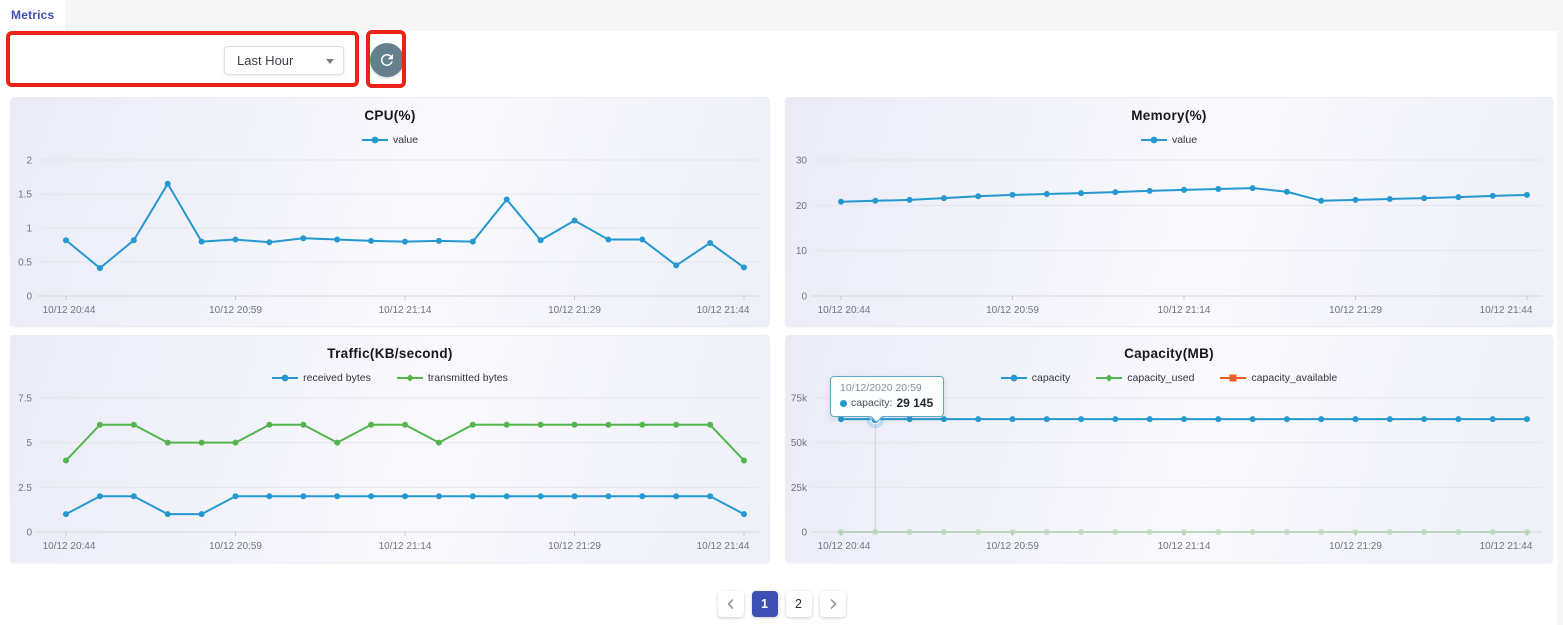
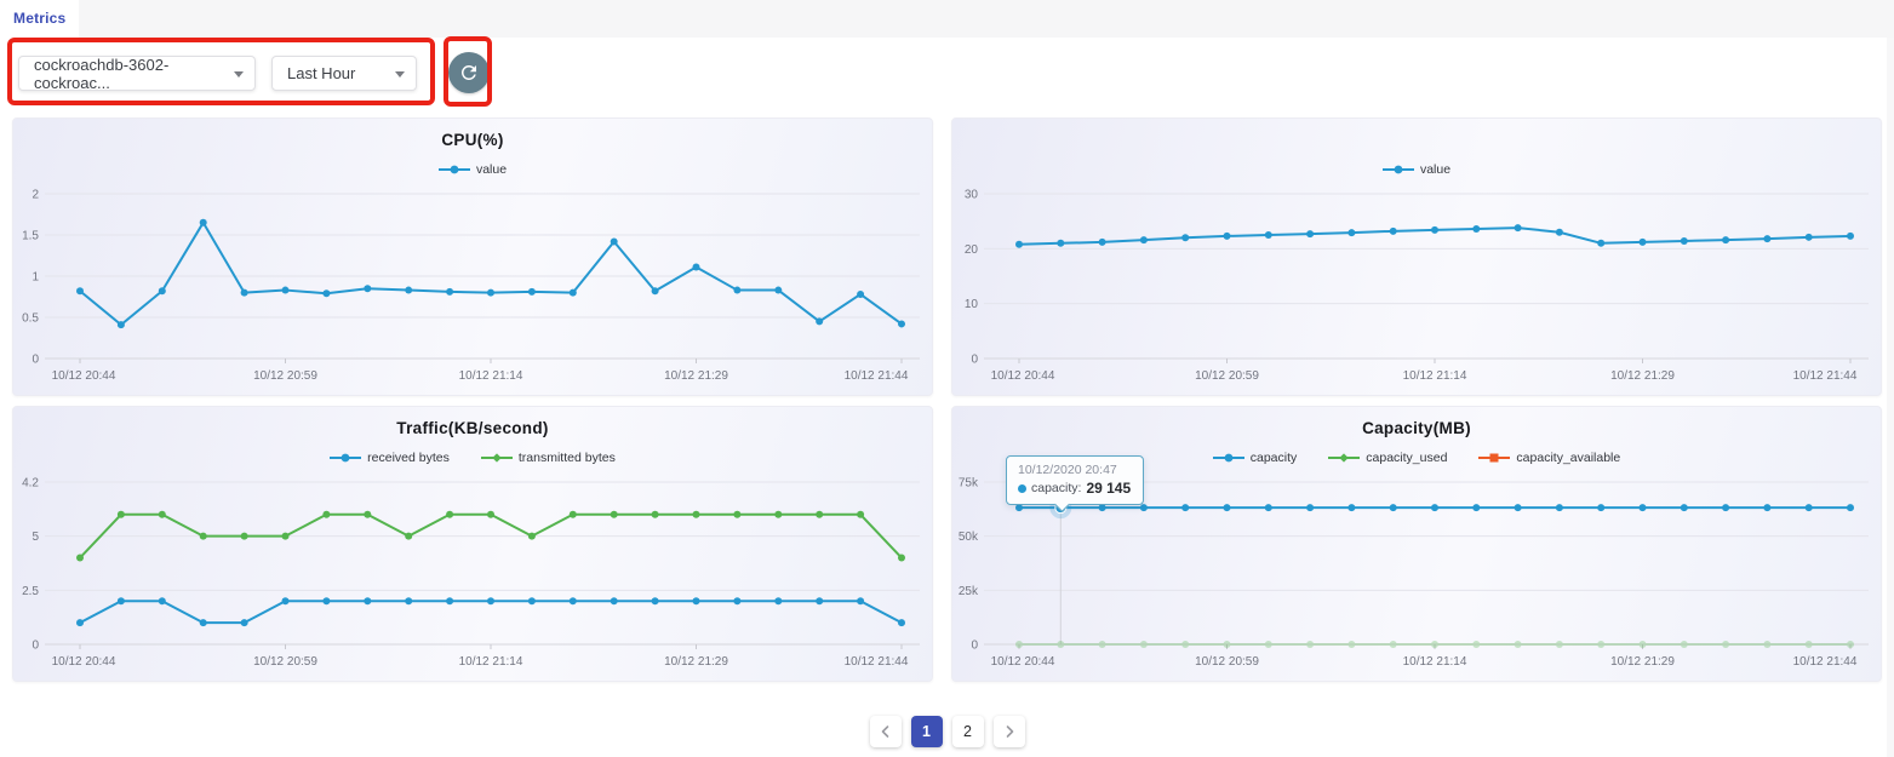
  Metrics
+ cockroachdb-3602-cockroac...
  Last Hour
  0
  0.5
  1
  1.5
  2
  10/12 20:44
  10/12 20:59
  10/12 21:14
  10/12 21:29
  10/12 21:44
  CPU(%)
  value
  0
  10
  20
  30
  10/12 20:44
  10/12 20:59
  10/12 21:14
  10/12 21:29
  10/12 21:44
- Memory(%)
  value
  0
  2.5
  5
- 7.5
+ 4.2
  10/12 20:44
  10/12 20:59
  10/12 21:14
  10/12 21:29
  10/12 21:44
  Traffic(KB/second)
  received bytes
  transmitted bytes
  0
  25k
  50k
  75k
  10/12 20:44
  10/12 20:59
  10/12 21:14
  10/12 21:29
  10/12 21:44
  Capacity(MB)
  capacity
  capacity_used
  capacity_available
- 10/12/2020 20:59
+ 10/12/2020 20:47
  capacity:
  29 145
  1
  2
